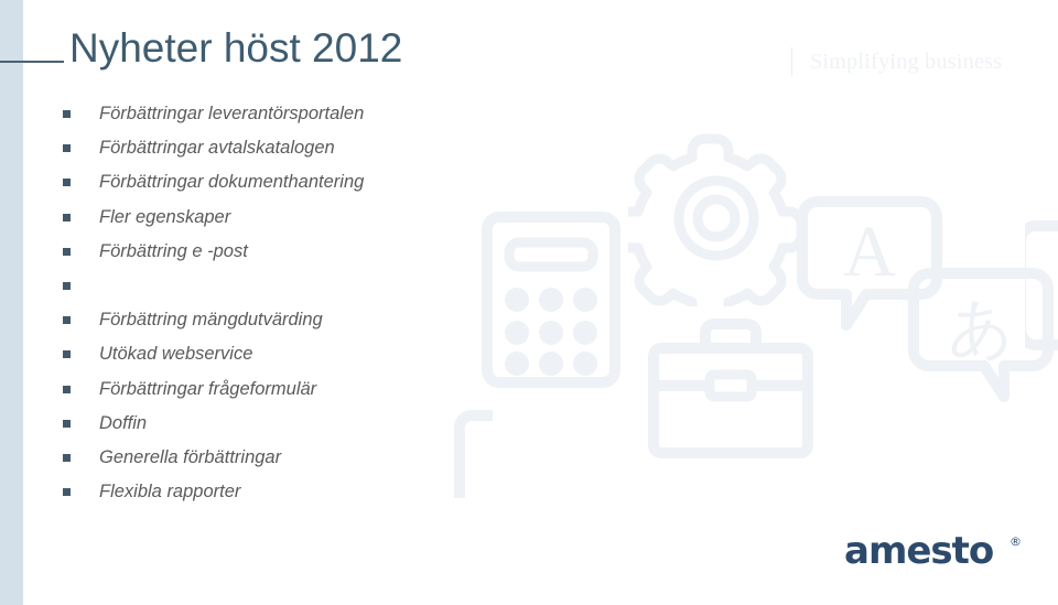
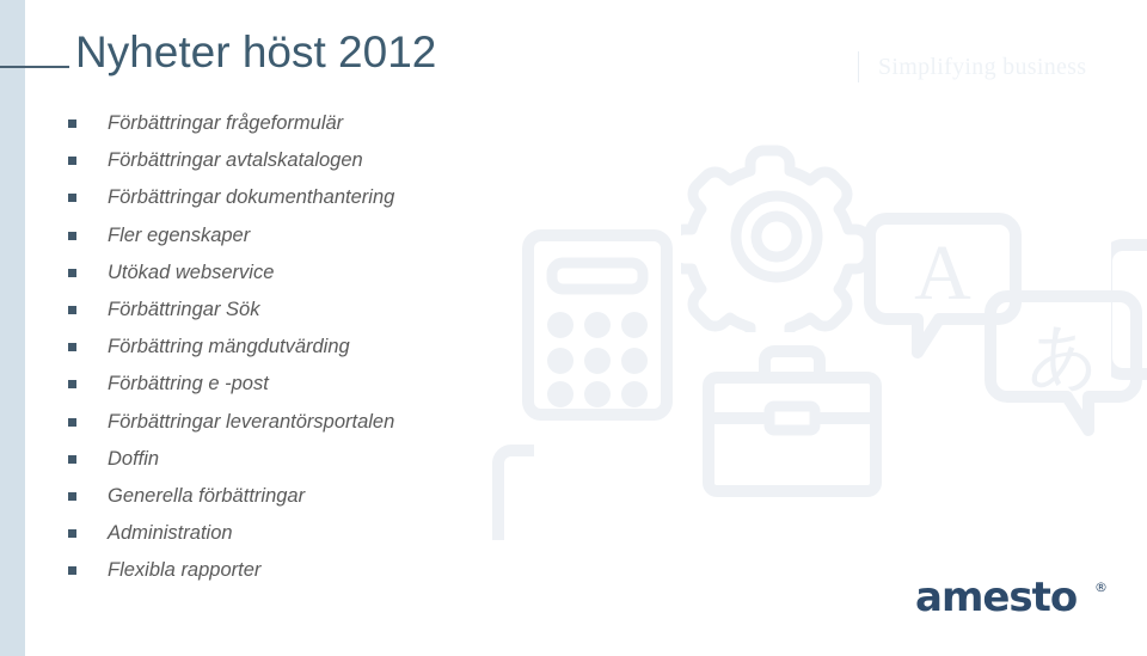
  Nyheter höst 2012
- Förbättringar leverantörsportalen
+ Förbättringar frågeformulär
  Förbättringar avtalskatalogen
  Förbättringar dokumenthantering
  Fler egenskaper
- Förbättring e -post
+ Utökad webservice
+ Förbättringar Sök
  Förbättring mängdutvärding
- Utökad webservice
+ Förbättring e -post
- Förbättringar frågeformulär
+ Förbättringar leverantörsportalen
  Doffin
  Generella förbättringar
+ Administration
  Flexibla rapporter
  amesto
  ®
